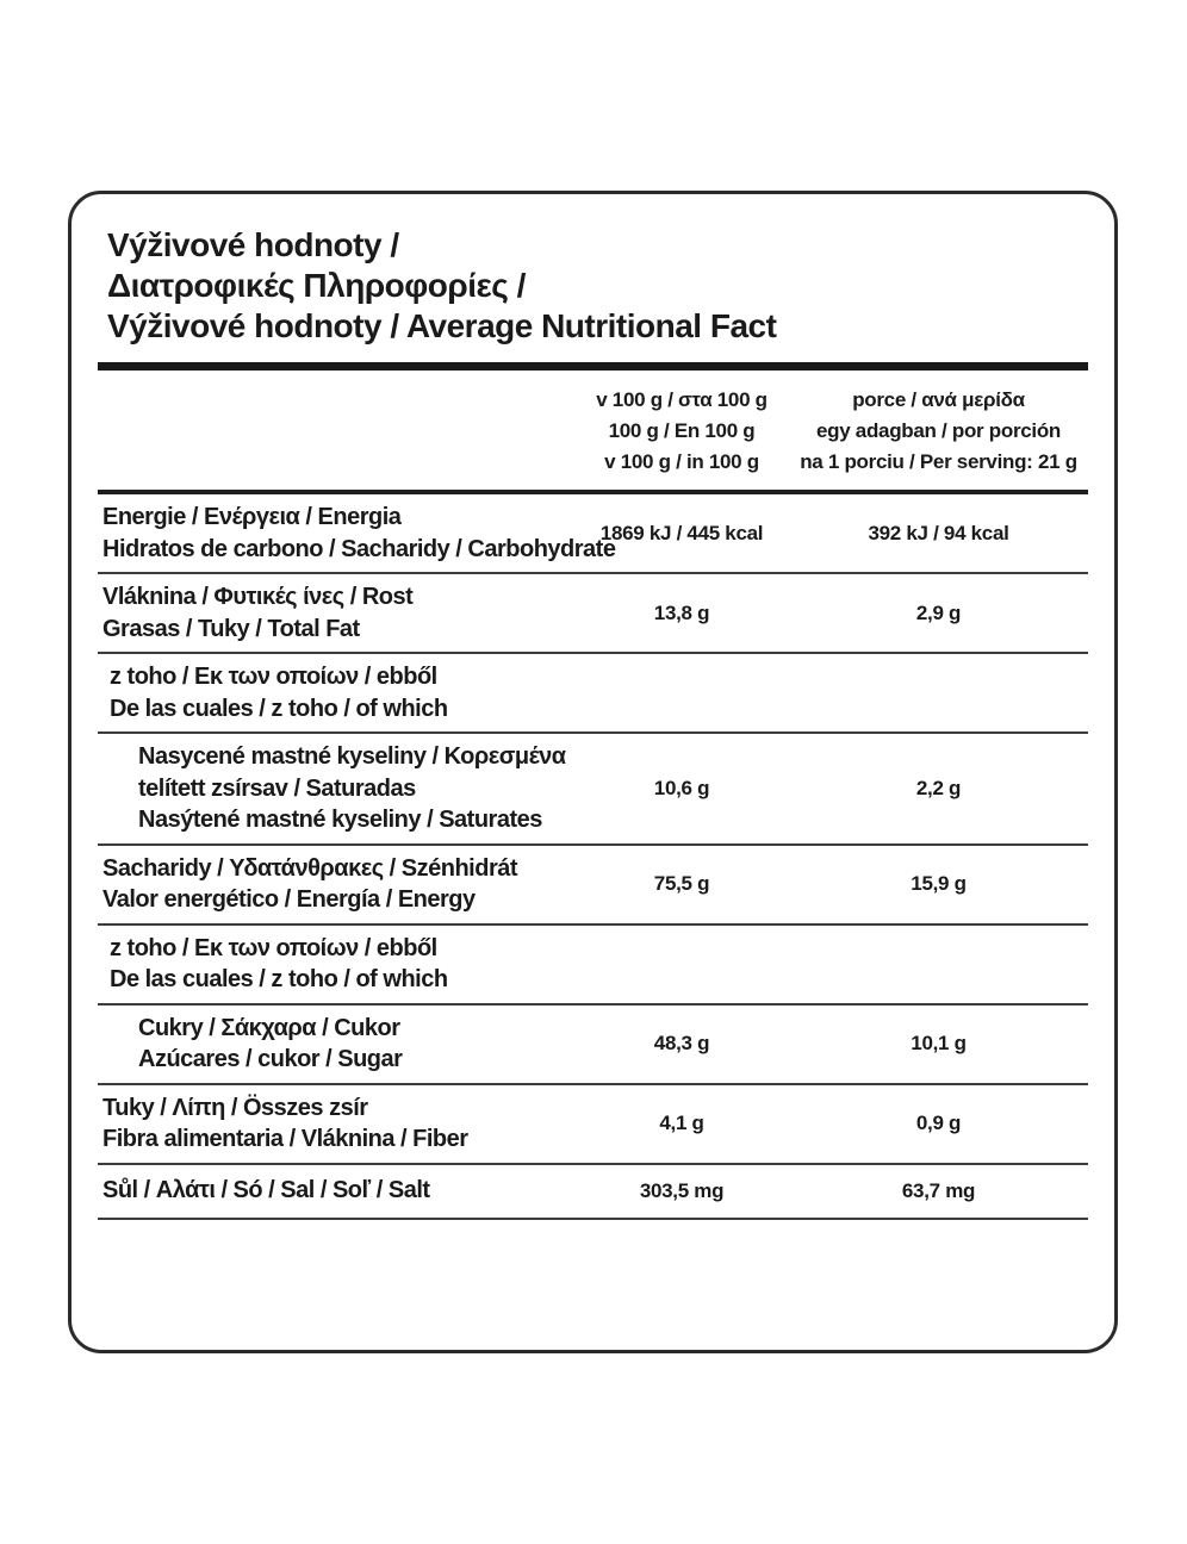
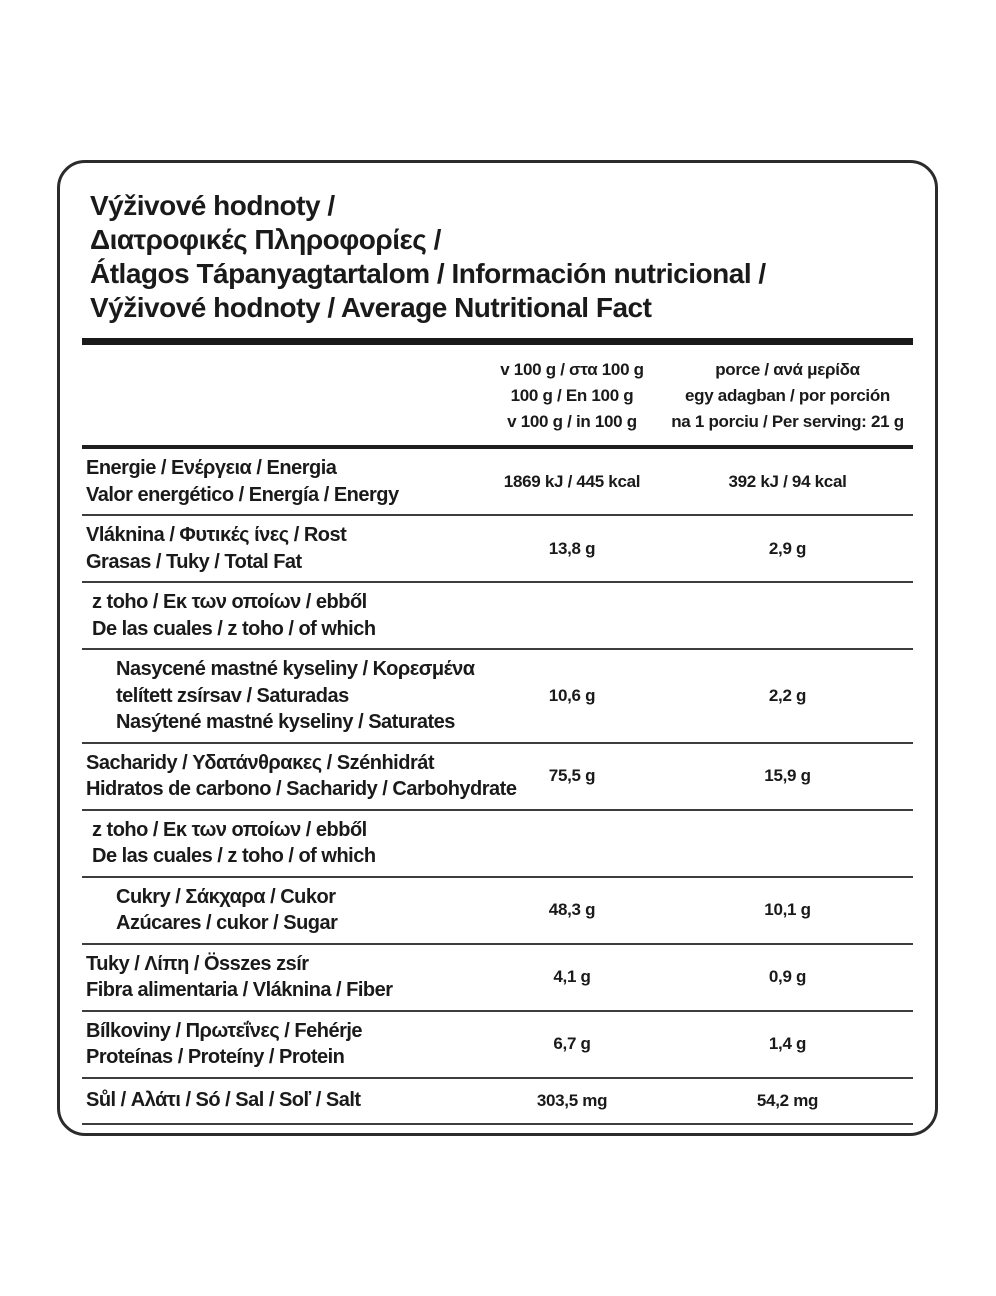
  Výživové hodnoty /
  Διατροφικές Πληροφορίες /
+ Átlagos Tápanyagtartalom / Información nutricional /
  Výživové hodnoty / Average Nutritional Fact
  v 100 g / στα 100 g
  100 g / En 100 g
  v 100 g / in 100 g
  porce / ανά μερίδα
  egy adagban / por porción
  na 1 porciu / Per serving: 21 g
  Energie / Ενέργεια / Energia
- Hidratos de carbono / Sacharidy / Carbohydrate
+ Valor energético / Energía / Energy
  1869 kJ / 445 kcal
  392 kJ / 94 kcal
  Vláknina / Φυτικές ίνες / Rost
  Grasas / Tuky / Total Fat
  13,8 g
  2,9 g
  z toho / Εκ των οποίων / ebből
  De las cuales / z toho / of which
  Nasycené mastné kyseliny / Κορεσμένα
  telített zsírsav / Saturadas
  Nasýtené mastné kyseliny / Saturates
  10,6 g
  2,2 g
  Sacharidy / Υδατάνθρακες / Szénhidrát
- Valor energético / Energía / Energy
+ Hidratos de carbono / Sacharidy / Carbohydrate
  75,5 g
  15,9 g
  z toho / Εκ των οποίων / ebből
  De las cuales / z toho / of which
  Cukry / Σάκχαρα / Cukor
  Azúcares / cukor / Sugar
  48,3 g
  10,1 g
  Tuky / Λίπη / Összes zsír
  Fibra alimentaria / Vláknina / Fiber
  4,1 g
  0,9 g
+ Bílkoviny / Πρωτεΐνες / Fehérje
+ Proteínas / Proteíny / Protein
+ 6,7 g
+ 1,4 g
  Sůl / Αλάτι / Só / Sal / Soľ / Salt
  303,5 mg
- 63,7 mg
+ 54,2 mg
